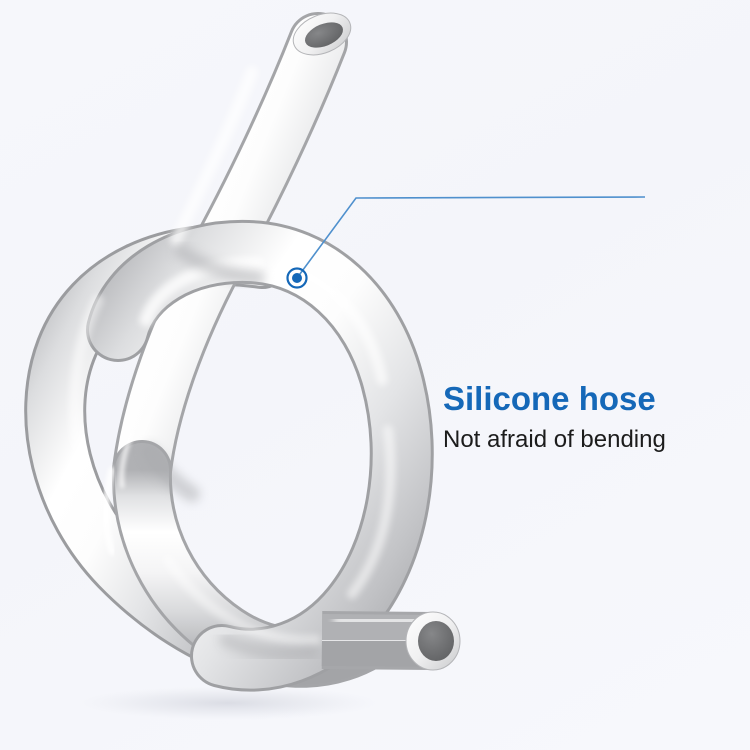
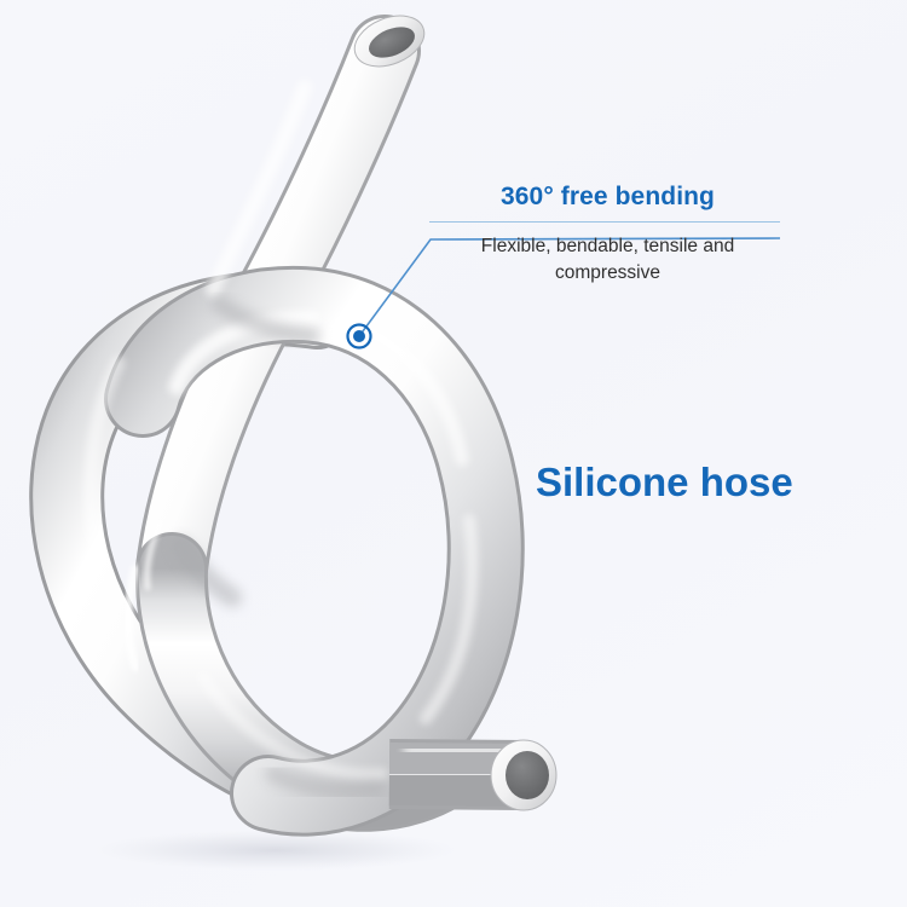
+ 360° free bending
+ Flexible, bendable, tensile and compressive
  Silicone hose
- Not afraid of bending
